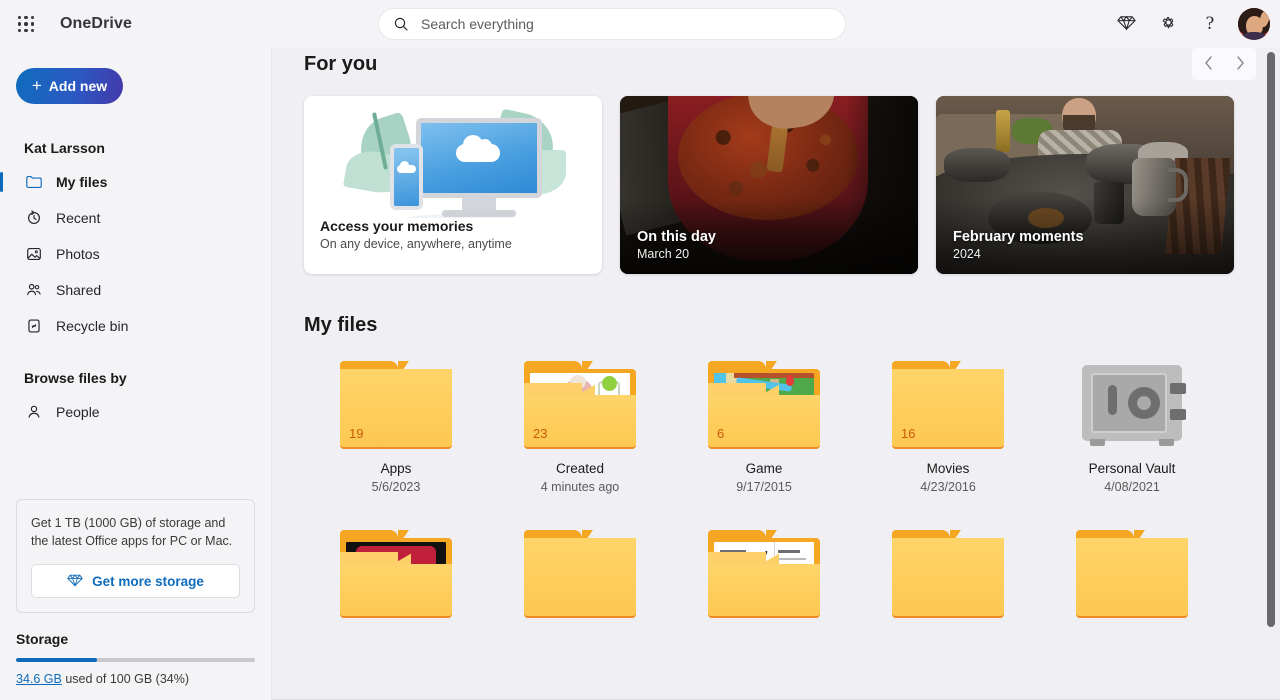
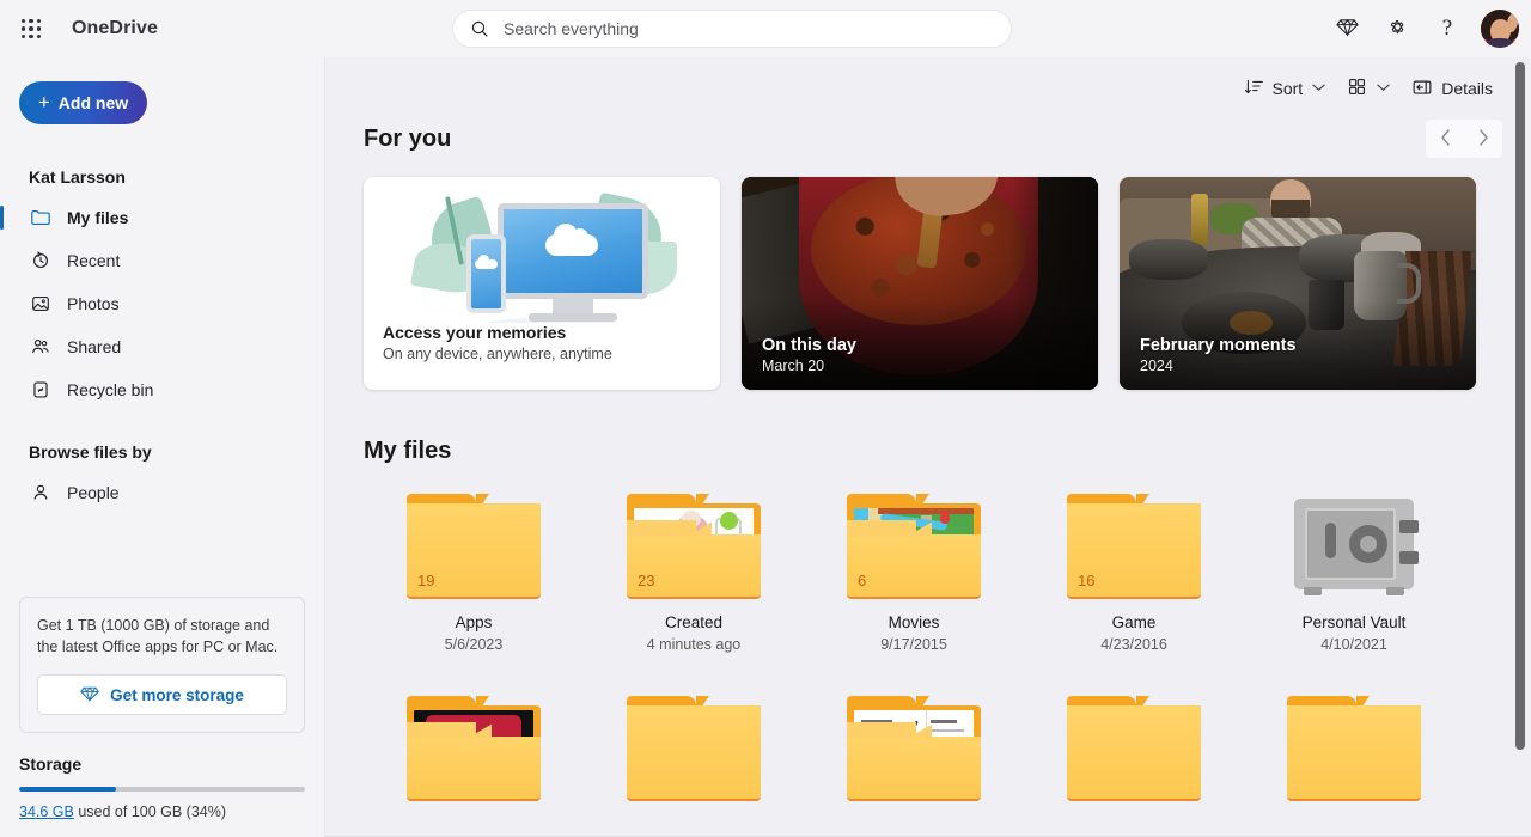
  OneDrive
  Search everything
  ?
  +
  Add new
  Kat Larsson
  My files
  Recent
  Photos
  Shared
  Recycle bin
  Browse files by
  People
  Get 1 TB (1000 GB) of storage and the latest Office apps for PC or Mac.
  Get more storage
  Storage
  34.6 GB used of 100 GB (34%)
+ Sort
+ Details
  For you
  Access your memories
  On any device, anywhere, anytime
  On this day
  March 20
  February moments
  2024
  My files
  19
  Apps
  5/6/2023
  23
  Created
  4 minutes ago
  6
- Game
+ Movies
  9/17/2015
  16
- Movies
+ Game
  4/23/2016
  Personal Vault
- 4/08/2021
+ 4/10/2021
